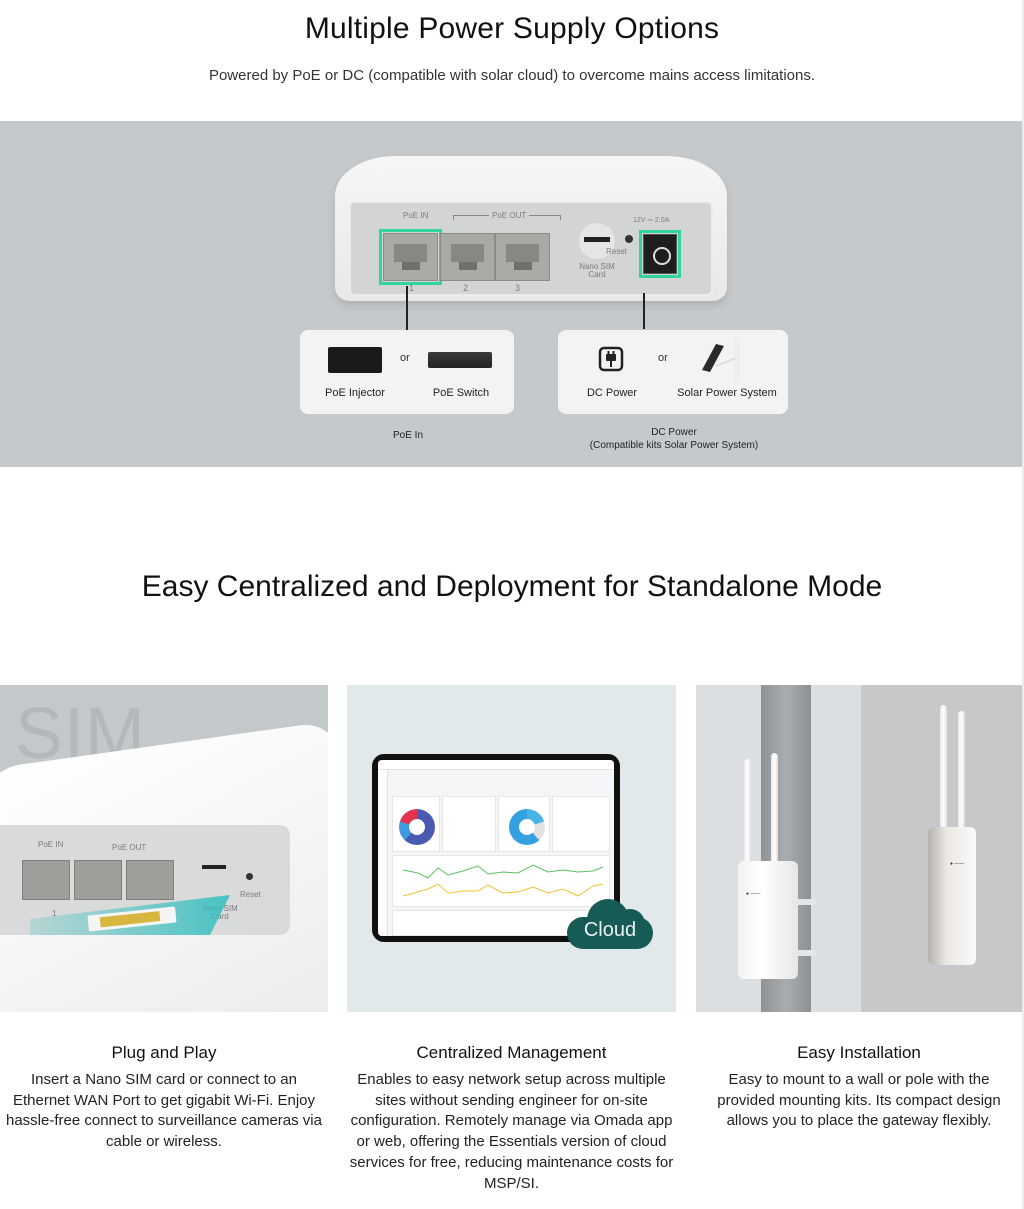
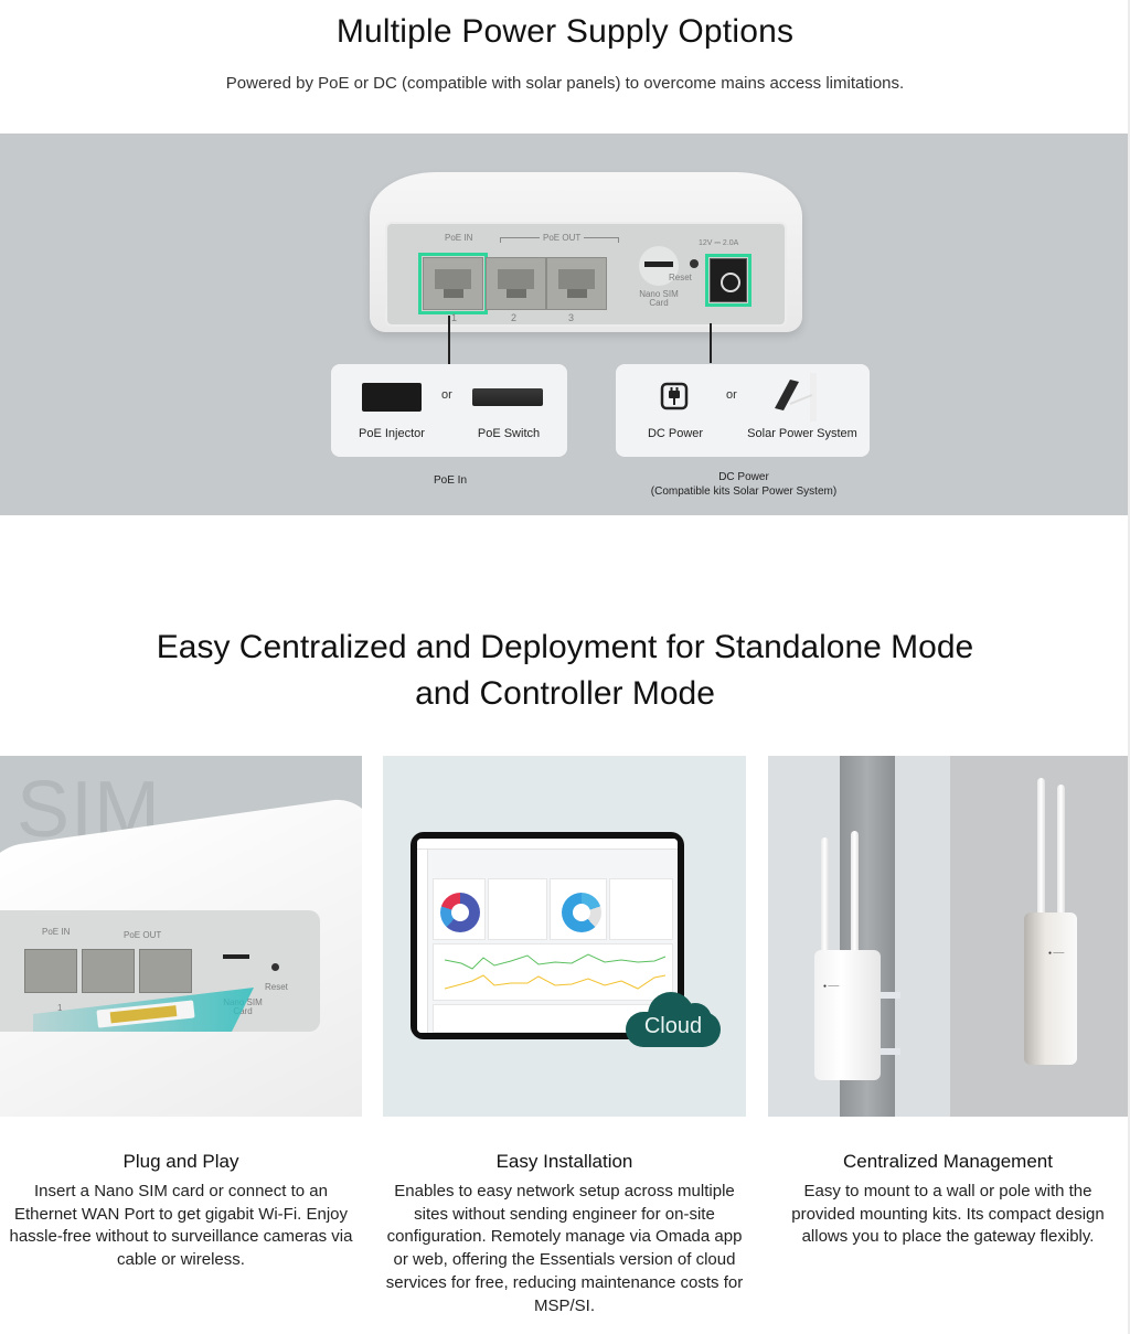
  Multiple Power Supply Options
- Powered by PoE or DC (compatible with solar cloud) to overcome mains access limitations.
+ Powered by PoE or DC (compatible with solar panels) to overcome mains access limitations.
  PoE IN
  PoE OUT
  1
  2
  3
  Nano SIM Card
  Reset
  or
  PoE Injector
  PoE Switch
  PoE In
  or
  DC Power
  Solar Power System
  DC Power
  (Compatible kits Solar Power System)
  Easy Centralized and Deployment for Standalone Mode
+ and Controller Mode
  SIM
  PoE IN
  PoE OUT
  Reset
  1
  Cloud
  Plug and Play
- Insert a Nano SIM card or connect to an Ethernet WAN Port to get gigabit Wi-Fi. Enjoy hassle-free connect to surveillance cameras via cable or wireless.
+ Insert a Nano SIM card or connect to an Ethernet WAN Port to get gigabit Wi-Fi. Enjoy hassle-free without to surveillance cameras via cable or wireless.
- Centralized Management
+ Easy Installation
  Enables to easy network setup across multiple sites without sending engineer for on-site configuration. Remotely manage via Omada app or web, offering the Essentials version of cloud services for free, reducing maintenance costs for MSP/SI.
- Easy Installation
+ Centralized Management
  Easy to mount to a wall or pole with the provided mounting kits. Its compact design allows you to place the gateway flexibly.
